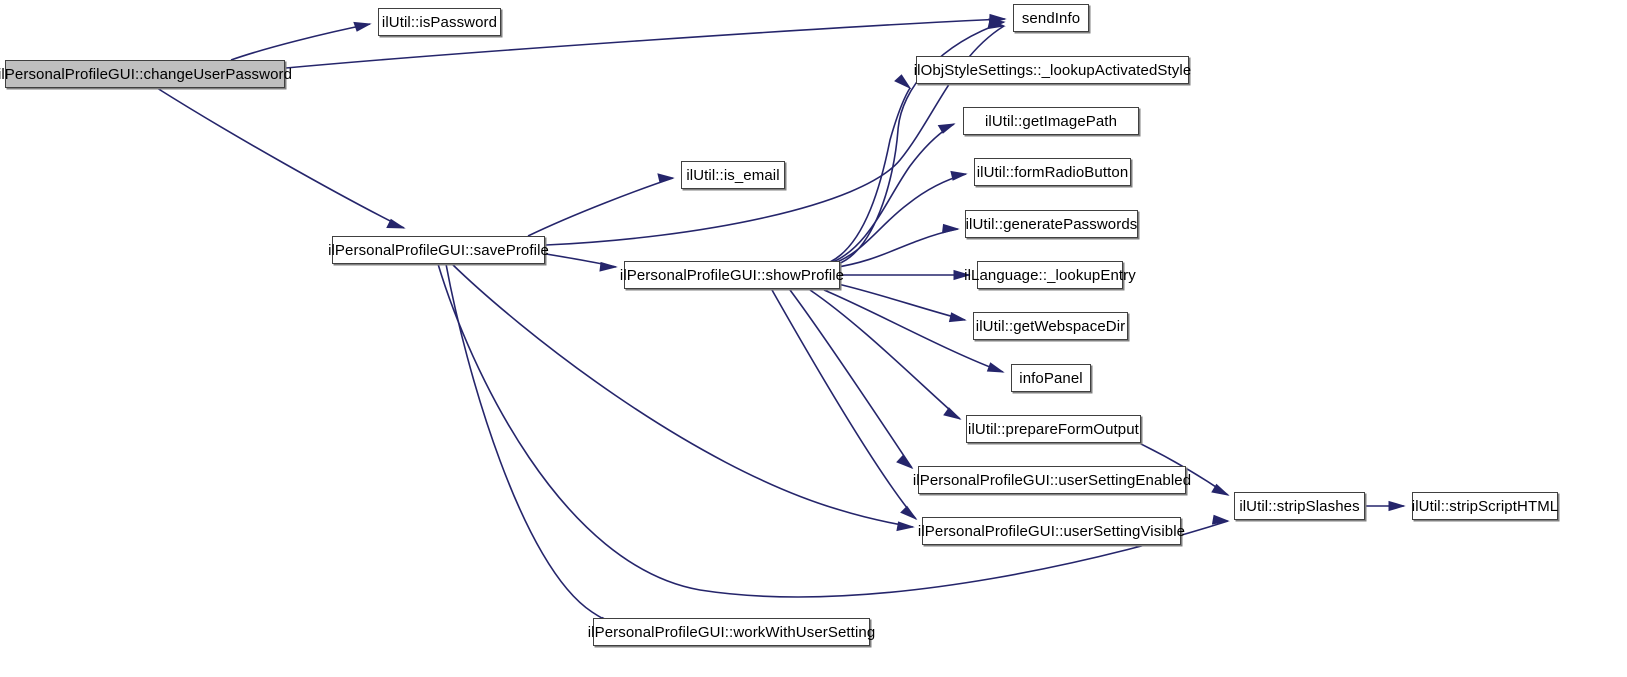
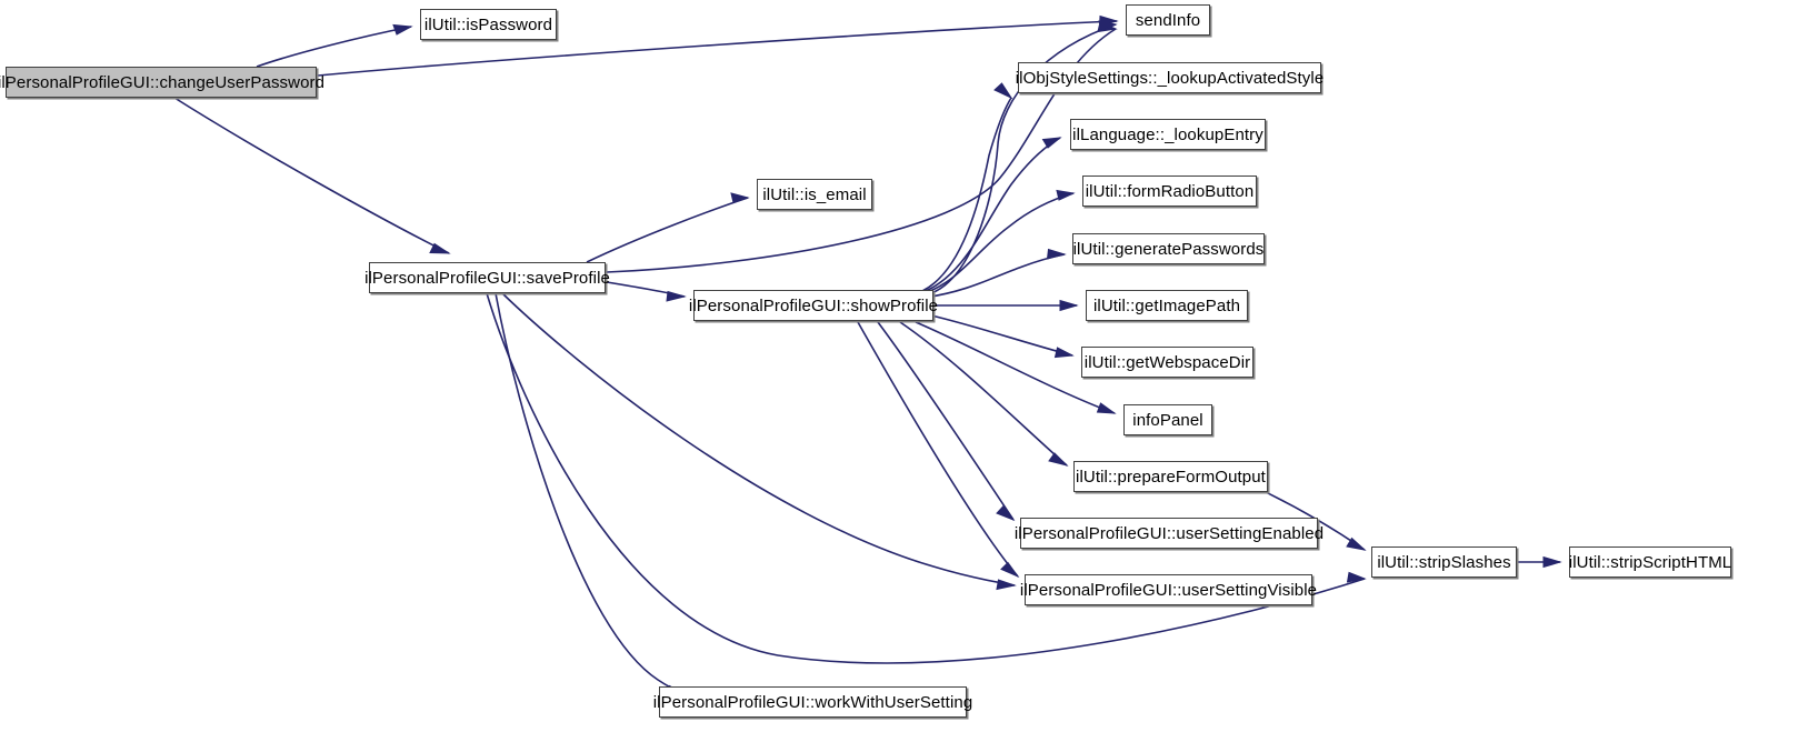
  lPersonalProfileGUI::changeUserPassword
  ilUtil::isPassword
  sendInfo
  ilObjStyleSettings::_lookupActivatedStyle
- ilUtil::getImagePath
+ ilLanguage::_lookupEntry
  ilUtil::formRadioButton
  ilUtil::generatePasswords
  ilUtil::is_email
  ilPersonalProfileGUI::saveProfile
  ilPersonalProfileGUI::showProfile
- ilLanguage::_lookupEntry
+ ilUtil::getImagePath
  ilUtil::getWebspaceDir
  infoPanel
  ilUtil::prepareFormOutput
  ilPersonalProfileGUI::userSettingEnabled
  ilPersonalProfileGUI::userSettingVisible
  ilUtil::stripSlashes
  ilUtil::stripScriptHTML
  ilPersonalProfileGUI::workWithUserSetting
